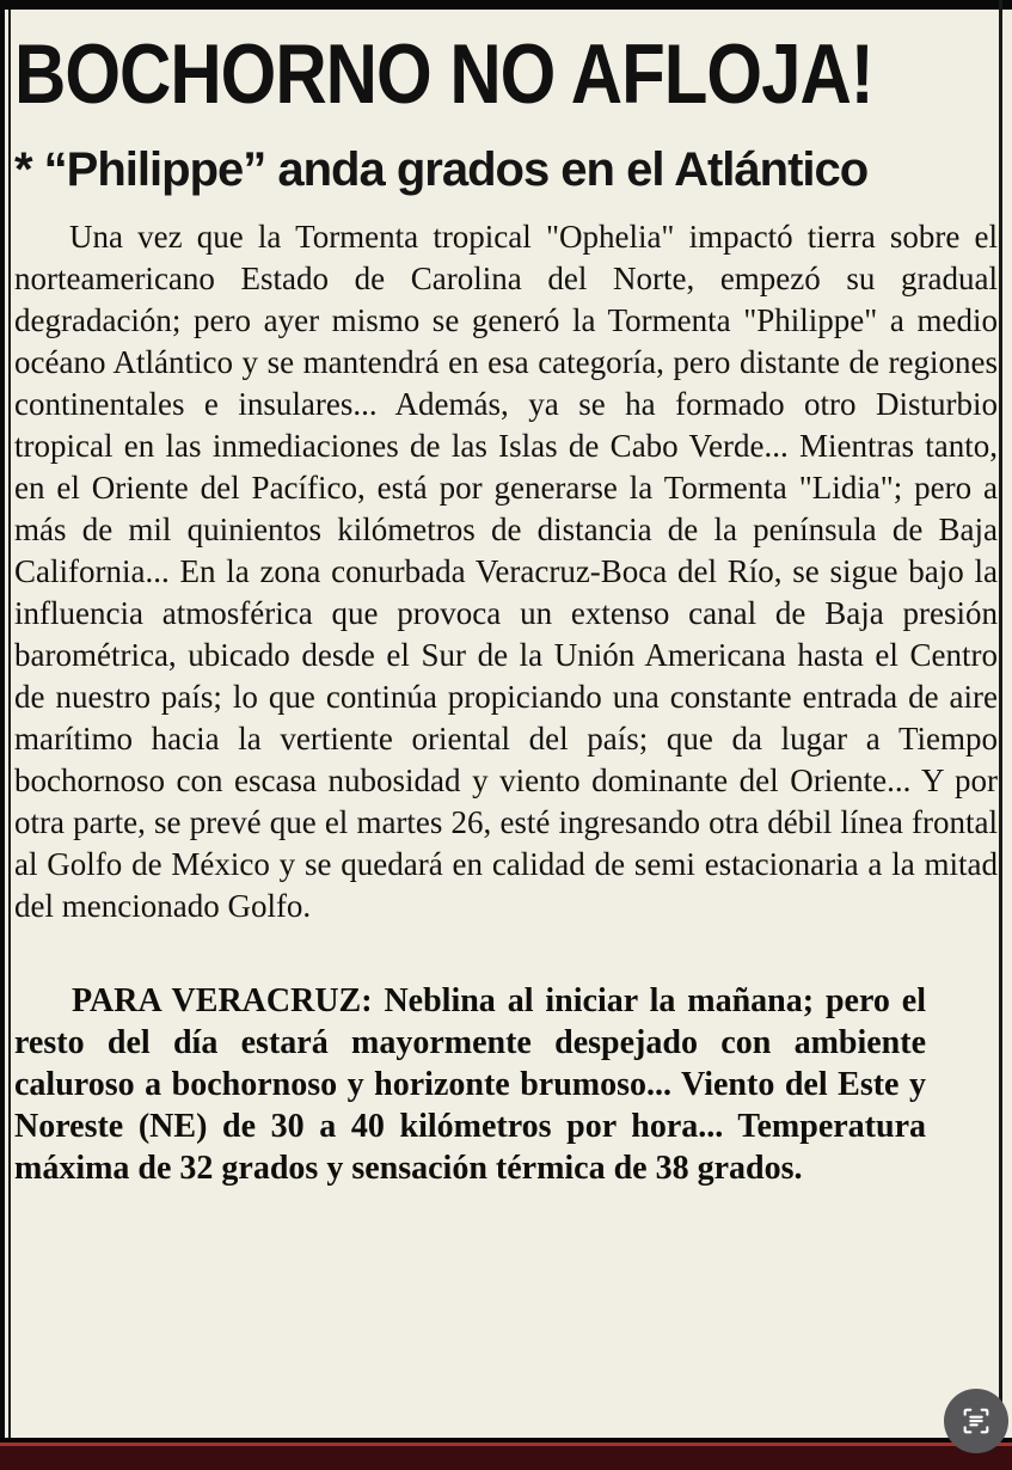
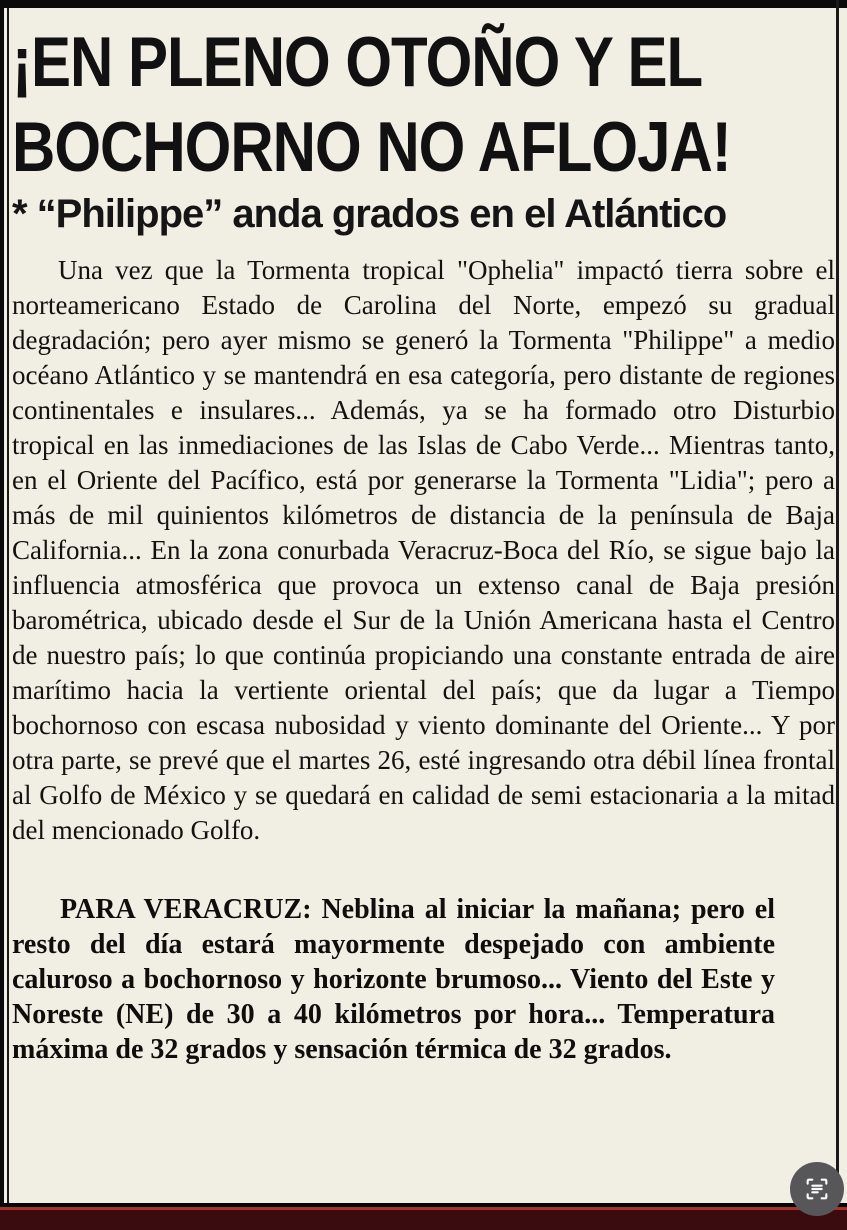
+ ¡EN PLENO OTOÑO Y EL
  BOCHORNO NO AFLOJA!
  * “Philippe” anda grados en el Atlántico
  Una vez que la Tormenta tropical "Ophelia" impactó tierra sobre el norteamericano Estado de Carolina del Norte, empezó su gradual degradación; pero ayer mismo se generó la Tormenta "Philippe" a medio océano Atlántico y se mantendrá en esa categoría, pero distante de regiones continentales e insulares... Además, ya se ha formado otro Disturbio tropical en las inmediaciones de las Islas de Cabo Verde... Mientras tanto, en el Oriente del Pacífico, está por generarse la Tormenta "Lidia"; pero a más de mil quinientos kilómetros de distancia de la península de Baja California... En la zona conurbada Veracruz-Boca del Río, se sigue bajo la influencia atmosférica que provoca un extenso canal de Baja presión barométrica, ubicado desde el Sur de la Unión Americana hasta el Centro de nuestro país; lo que continúa propiciando una constante entrada de aire marítimo hacia la vertiente oriental del país; que da lugar a Tiempo bochornoso con escasa nubosidad y viento dominante del Oriente... Y por otra parte, se prevé que el martes 26, esté ingresando otra débil línea frontal al Golfo de México y se quedará en calidad de semi estacionaria a la mitad del mencionado Golfo.
- PARA VERACRUZ: Neblina al iniciar la mañana; pero el resto del día estará mayormente despejado con ambiente caluroso a bochornoso y horizonte brumoso... Viento del Este y Noreste (NE) de 30 a 40 kilómetros por hora... Temperatura máxima de 32 grados y sensación térmica de 38 grados.
+ PARA VERACRUZ: Neblina al iniciar la mañana; pero el resto del día estará mayormente despejado con ambiente caluroso a bochornoso y horizonte brumoso... Viento del Este y Noreste (NE) de 30 a 40 kilómetros por hora... Temperatura máxima de 32 grados y sensación térmica de 32 grados.
